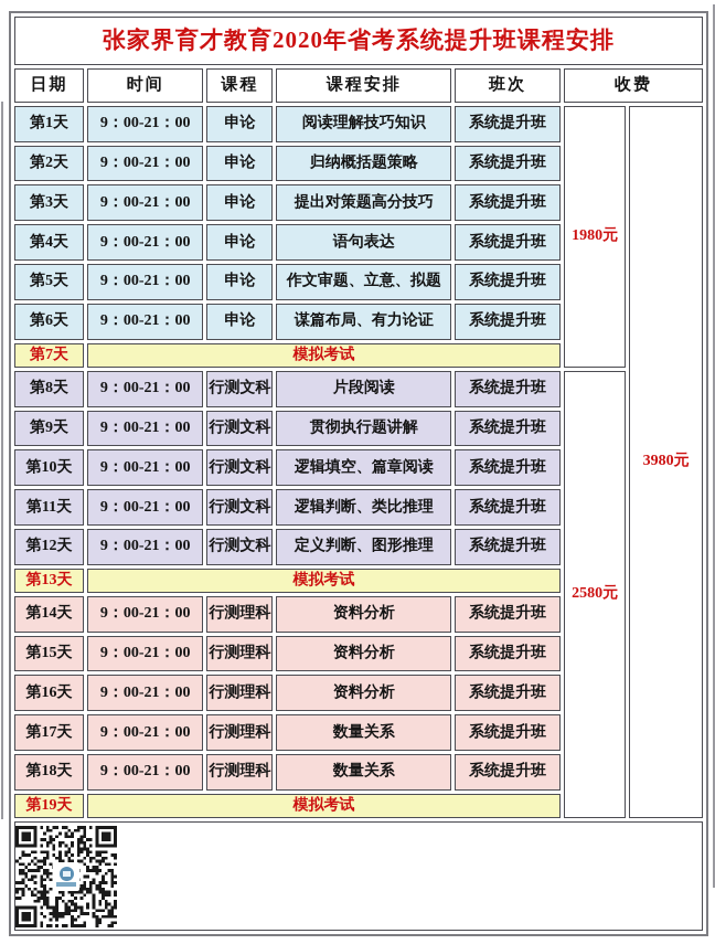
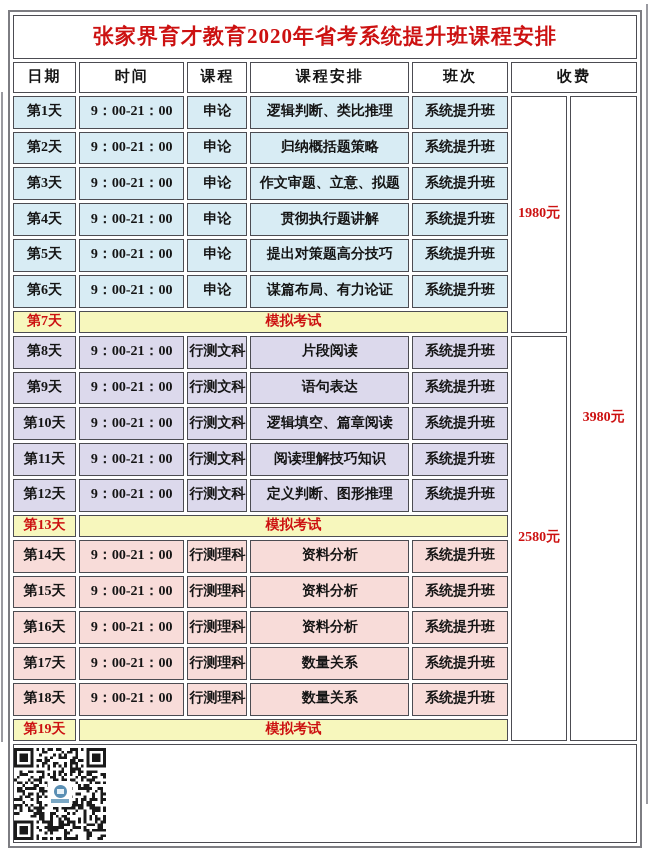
  张家界育才教育2020年省考系统提升班课程安排
  日期	时间	课程	课程安排	班次	收费
- 第1天	9：00-21：00	申论	阅读理解技巧知识	系统提升班	1980元	3980元
+ 第1天	9：00-21：00	申论	逻辑判断、类比推理	系统提升班	1980元	3980元
  第2天	9：00-21：00	申论	归纳概括题策略	系统提升班
- 第3天	9：00-21：00	申论	提出对策题高分技巧	系统提升班
+ 第3天	9：00-21：00	申论	作文审题、立意、拟题	系统提升班
- 第4天	9：00-21：00	申论	语句表达	系统提升班
+ 第4天	9：00-21：00	申论	贯彻执行题讲解	系统提升班
- 第5天	9：00-21：00	申论	作文审题、立意、拟题	系统提升班
+ 第5天	9：00-21：00	申论	提出对策题高分技巧	系统提升班
  第6天	9：00-21：00	申论	谋篇布局、有力论证	系统提升班
  第7天	模拟考试
  第8天	9：00-21：00	行测文科	片段阅读	系统提升班	2580元
- 第9天	9：00-21：00	行测文科	贯彻执行题讲解	系统提升班
+ 第9天	9：00-21：00	行测文科	语句表达	系统提升班
  第10天	9：00-21：00	行测文科	逻辑填空、篇章阅读	系统提升班
- 第11天	9：00-21：00	行测文科	逻辑判断、类比推理	系统提升班
+ 第11天	9：00-21：00	行测文科	阅读理解技巧知识	系统提升班
  第12天	9：00-21：00	行测文科	定义判断、图形推理	系统提升班
  第13天	模拟考试
  第14天	9：00-21：00	行测理科	资料分析	系统提升班
  第15天	9：00-21：00	行测理科	资料分析	系统提升班
  第16天	9：00-21：00	行测理科	资料分析	系统提升班
  第17天	9：00-21：00	行测理科	数量关系	系统提升班
  第18天	9：00-21：00	行测理科	数量关系	系统提升班
  第19天	模拟考试
